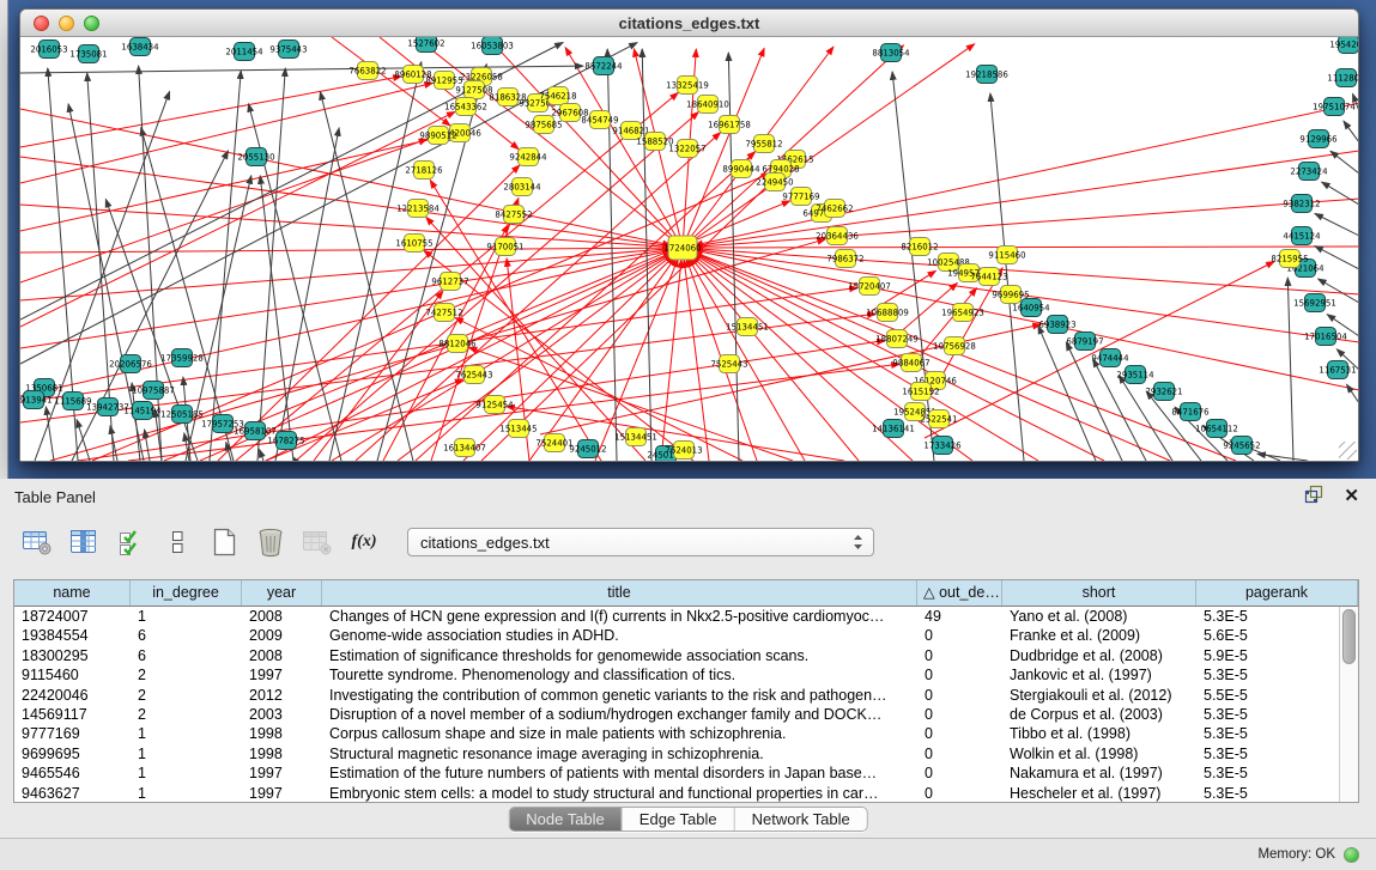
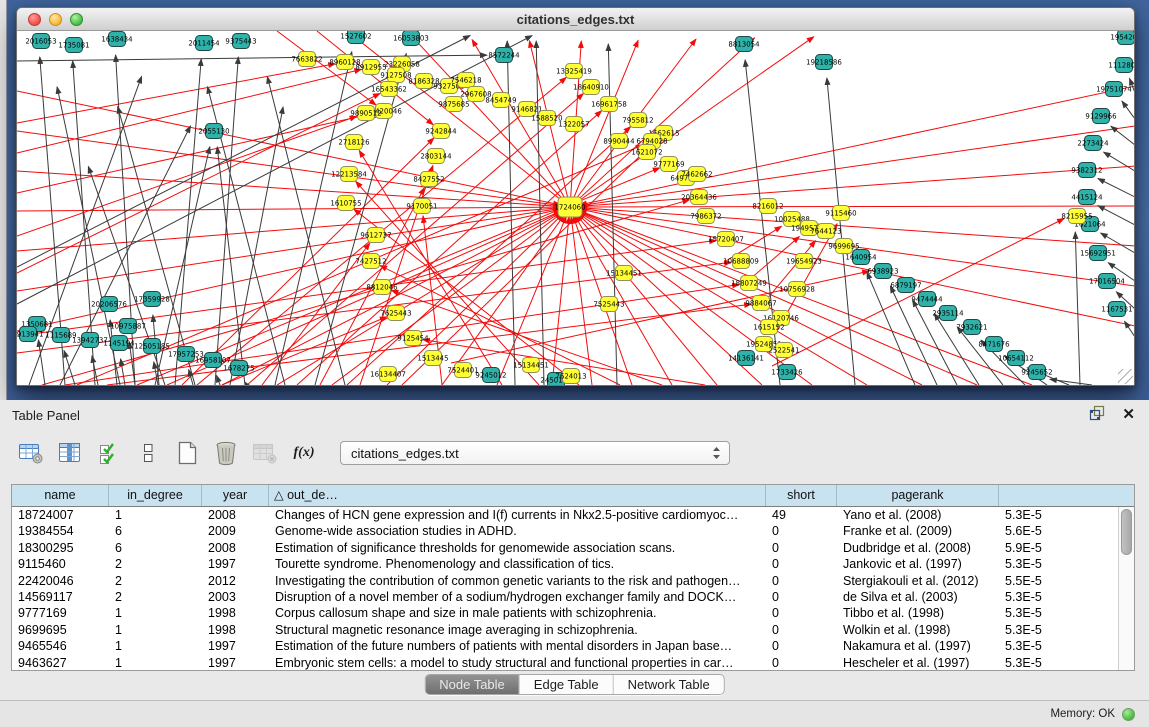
  citations_edges.txt
  2016053
  1735081
  1638434
  2011454
  9375443
  1527602
  16053803
  8572244
  8813054
  19218586
  19542
  2055130
  1350681
  913941
  1115689
  20206576
  17359928
  10975887
  13942737
  1145194
  12505185
  17957253
  16958107
  1678275
  9245012
  24501
  14136141
  1733426
  1640954
  6938923
  6879197
  9474444
  2935114
  7932621
  8471676
  10654112
  9245652
  111280
  19751074
  9129966
  2273424
  9382312
  4415124
  1621064
  15692951
  17016504
  1167531
  1724060
  7663822
  8960128
  8912955
  23226058
  9127508
  16543362
  8186328
  932750
  7546218
  2967608
  9875685
  8454749
  9146821
  1588520
  1322057
  13325419
  18640910
  16961758
  7955812
  62615
  8990444
  6794028
- 2249450
+ 1621072
  9777169
  7462662
  20364436
  7986372
  420046
  9890512
  2718126
  12213584
  1610755
  9170051
  8427552
  2803144
  9242844
  9612737
  7427512
  8812046
  7625443
  9125454
  1513445
  7524401
  16134407
  15134451
  7624013
  15134451
  7525443
  8216012
  10025488
  194957
  7644123
  9115460
  9699695
  15720407
  10688809
  19654923
  18807249
  10756928
  9884067
  16120746
  1615152
  1952485
  2522541
  8215955
  Table Panel
  ✕
  f(x)
  citations_edges.txt
  name
  in_degree
  year
- title
  △ out_de…
  short
  pagerank
  18724007
  1
  2008
  Changes of HCN gene expression and I(f) currents in Nkx2.5-positive cardiomyoc…
  49
  Yano et al. (2008)
  5.3E-5
  19384554
  6
  2009
  Genome-wide association studies in ADHD.
  0
  Franke et al. (2009)
  5.6E-5
  18300295
  6
  2008
  Estimation of significance thresholds for genomewide association scans.
  0
  Dudbridge et al. (2008)
  5.9E-5
  9115460
  2
  1997
  Tourette syndrome. Phenomenology and classification of tics.
  0
  Jankovic et al. (1997)
  5.3E-5
  22420046
  2
  2012
  Investigating the contribution of common genetic variants to the risk and pathogen…
  0
  Stergiakouli et al. (2012)
  5.5E-5
  14569117
  2
  2003
  Disruption of a novel member of a sodium/hydrogen exchanger family and DOCK…
  0
- de Corpus et al. (2003)
+ de Silva et al. (2003)
  5.3E-5
  9777169
  1
  1998
  Corpus callosum shape and size in male patients with schizophrenia.
  0
  Tibbo et al. (1998)
  5.3E-5
  9699695
  1
  1998
  Structural magnetic resonance image averaging in schizophrenia.
  0
  Wolkin et al. (1998)
  5.3E-5
  9465546
  1
  1997
  Estimation of the future numbers of patients with mental disorders in Japan base…
  0
  Nakamura et al. (1997)
  5.3E-5
  9463627
  1
  1997
  Embryonic stem cells: a model to study structural and functional properties in car…
  0
  Hescheler et al. (1997)
  5.3E-5
  Node Table
  Edge Table
  Network Table
  Memory: OK
